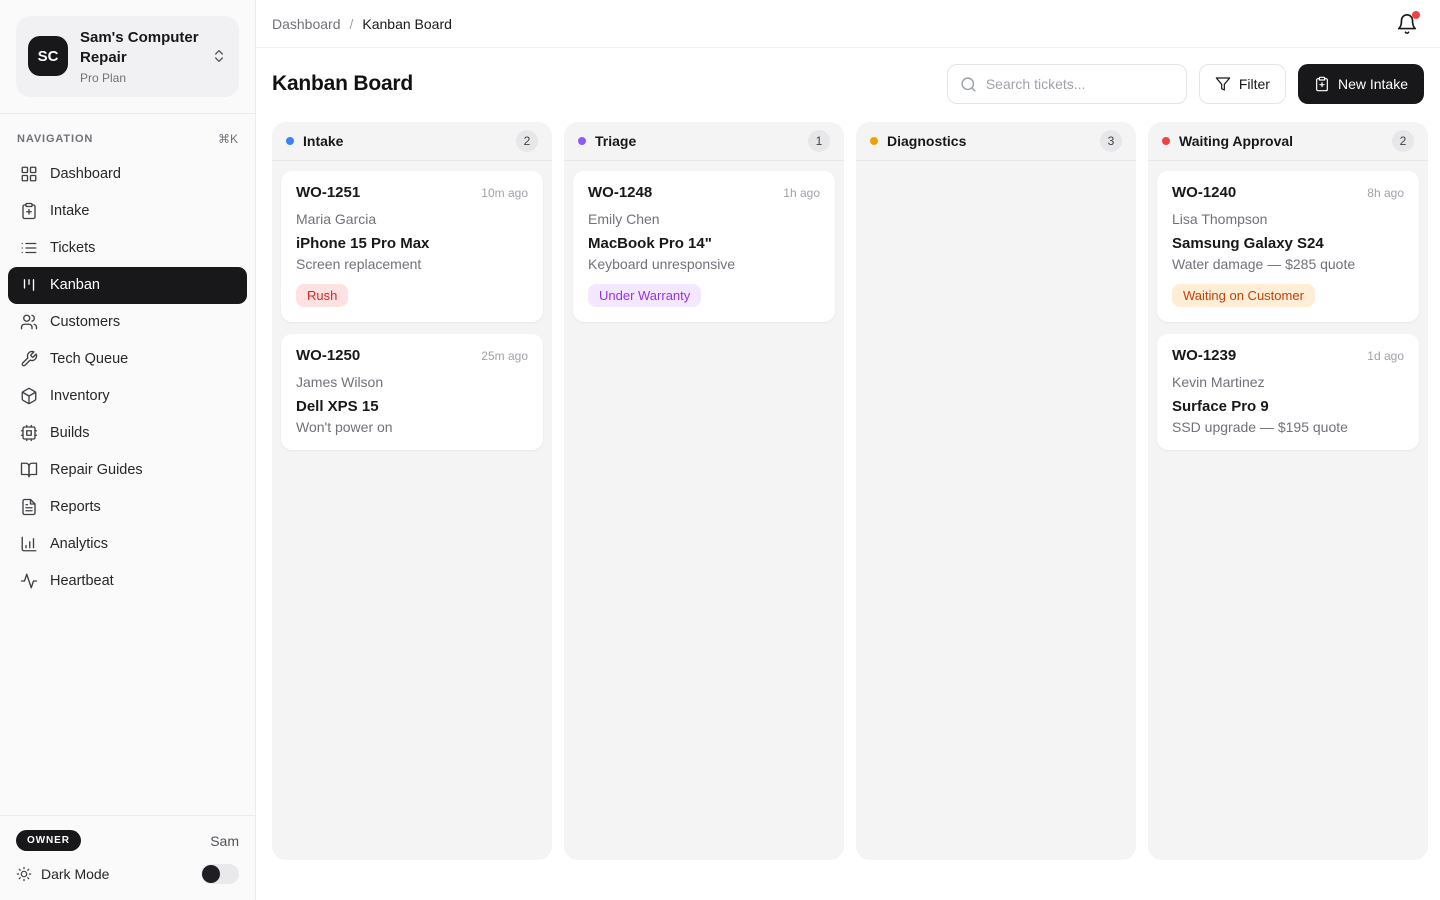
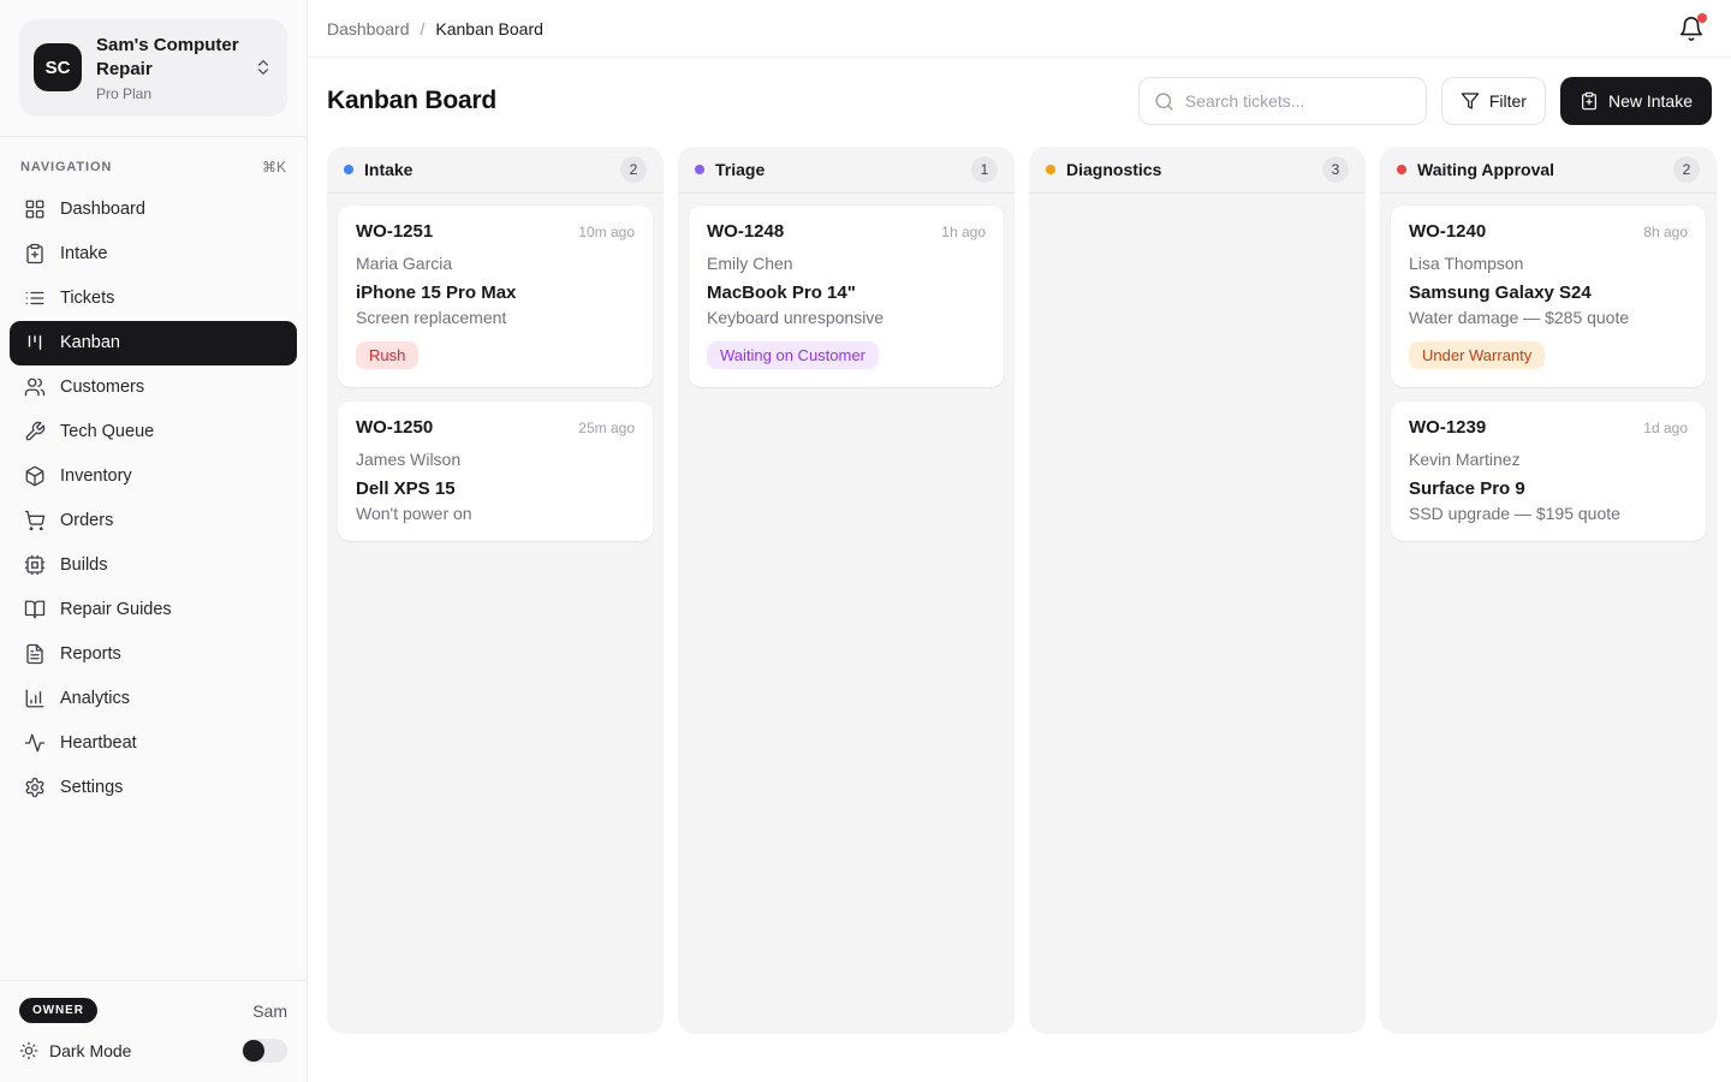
  SC
  Sam's Computer Repair
  Pro Plan
  NAVIGATION
  ⌘K
  Dashboard
  Intake
  Tickets
  Kanban
  Customers
  Tech Queue
  Inventory
+ Orders
  Builds
  Repair Guides
  Reports
  Analytics
  Heartbeat
+ Settings
  OWNER
  Sam
  Dark Mode
  Dashboard
  /
  Kanban Board
  Kanban Board
  Search tickets...
  Filter
  New Intake
  Intake
  2
  WO-1251
  10m ago
  Maria Garcia
  iPhone 15 Pro Max
  Screen replacement
  Rush
  WO-1250
  25m ago
  James Wilson
  Dell XPS 15
  Won't power on
  Triage
  1
  WO-1248
  1h ago
  Emily Chen
  MacBook Pro 14"
  Keyboard unresponsive
- Under Warranty
+ Waiting on Customer
  Diagnostics
  3
  Waiting Approval
  2
  WO-1240
  8h ago
  Lisa Thompson
  Samsung Galaxy S24
  Water damage — $285 quote
- Waiting on Customer
+ Under Warranty
  WO-1239
  1d ago
  Kevin Martinez
  Surface Pro 9
  SSD upgrade — $195 quote
